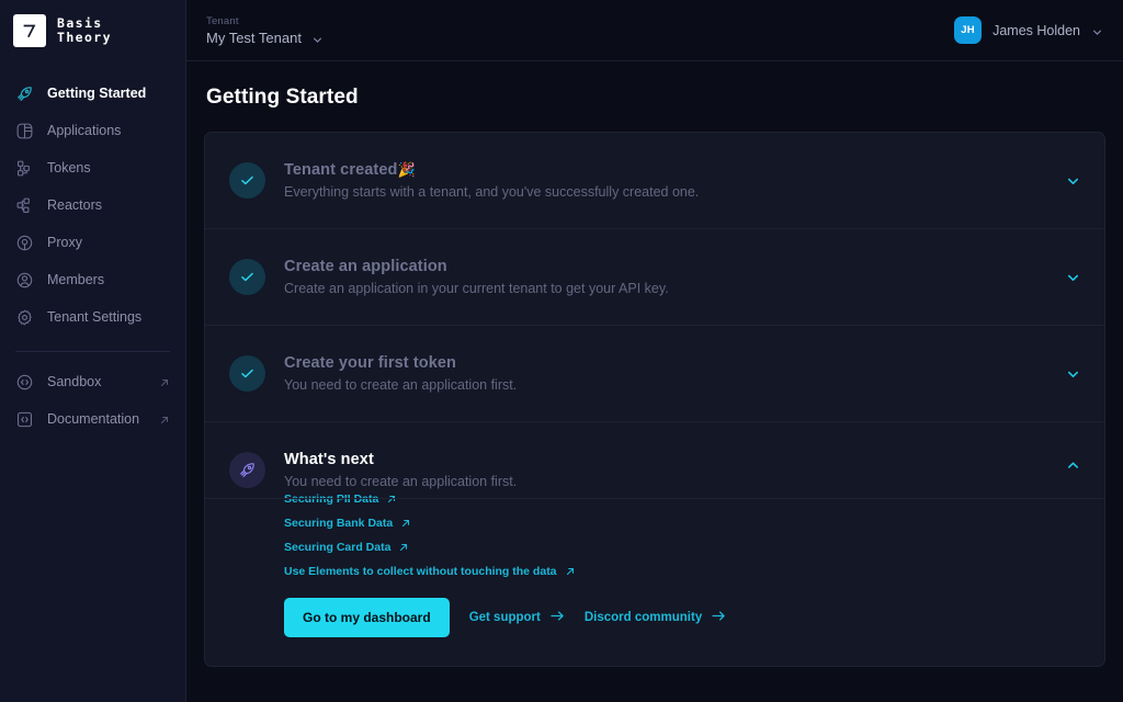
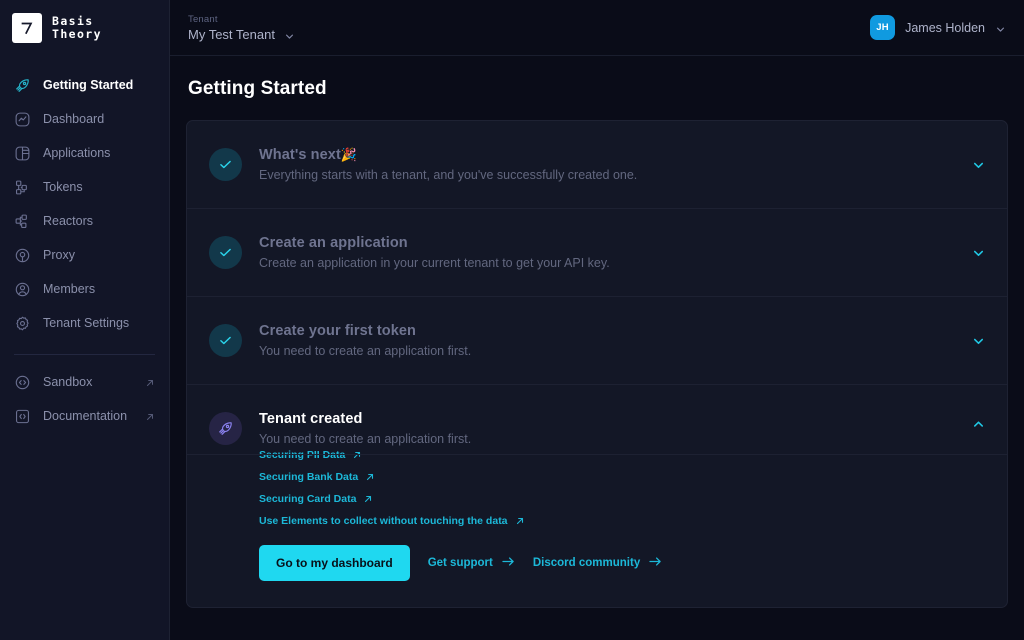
  Basis
  Theory
  Getting Started
+ Dashboard
  Applications
  Tokens
  Reactors
  Proxy
  Members
  Tenant Settings
  Sandbox
  Documentation
  Tenant
  My Test Tenant
  JH
  James Holden
  Getting Started
- Tenant created🎉
+ What's next🎉
  Everything starts with a tenant, and you've successfully created one.
  Create an application
  Create an application in your current tenant to get your API key.
  Create your first token
  You need to create an application first.
- What's next
+ Tenant created
  You need to create an application first.
  Securing PII Data
  Securing Bank Data
  Securing Card Data
  Use Elements to collect without touching the data
  Go to my dashboard
  Get support
  Discord community
